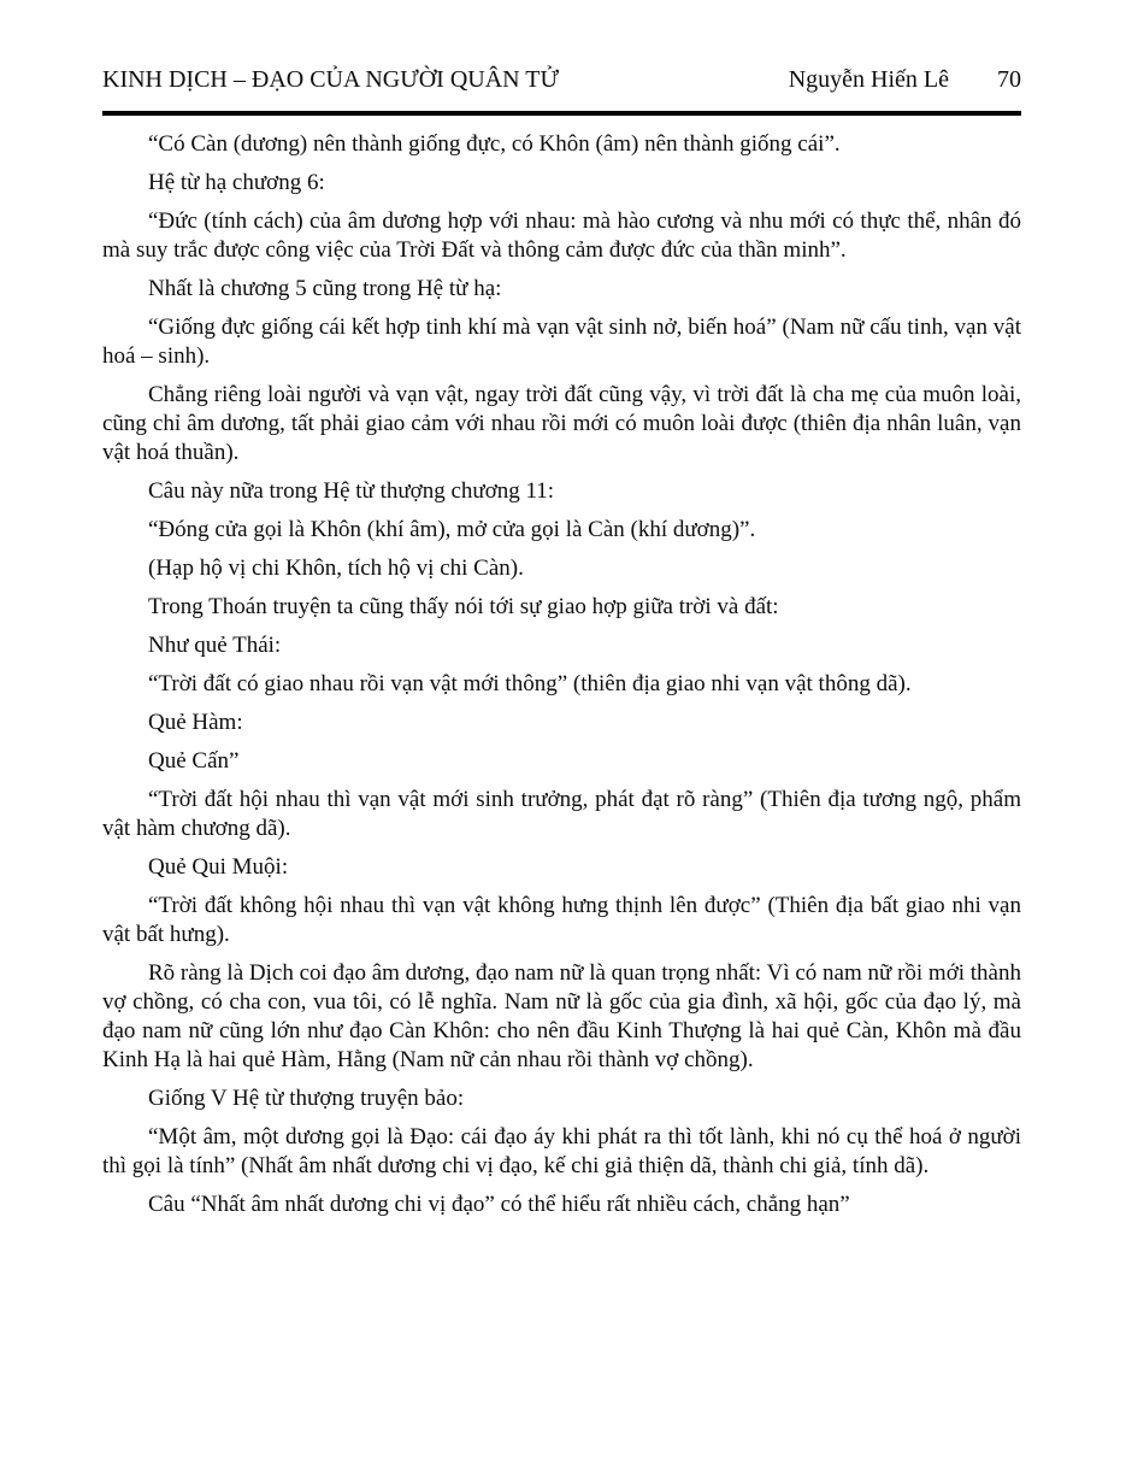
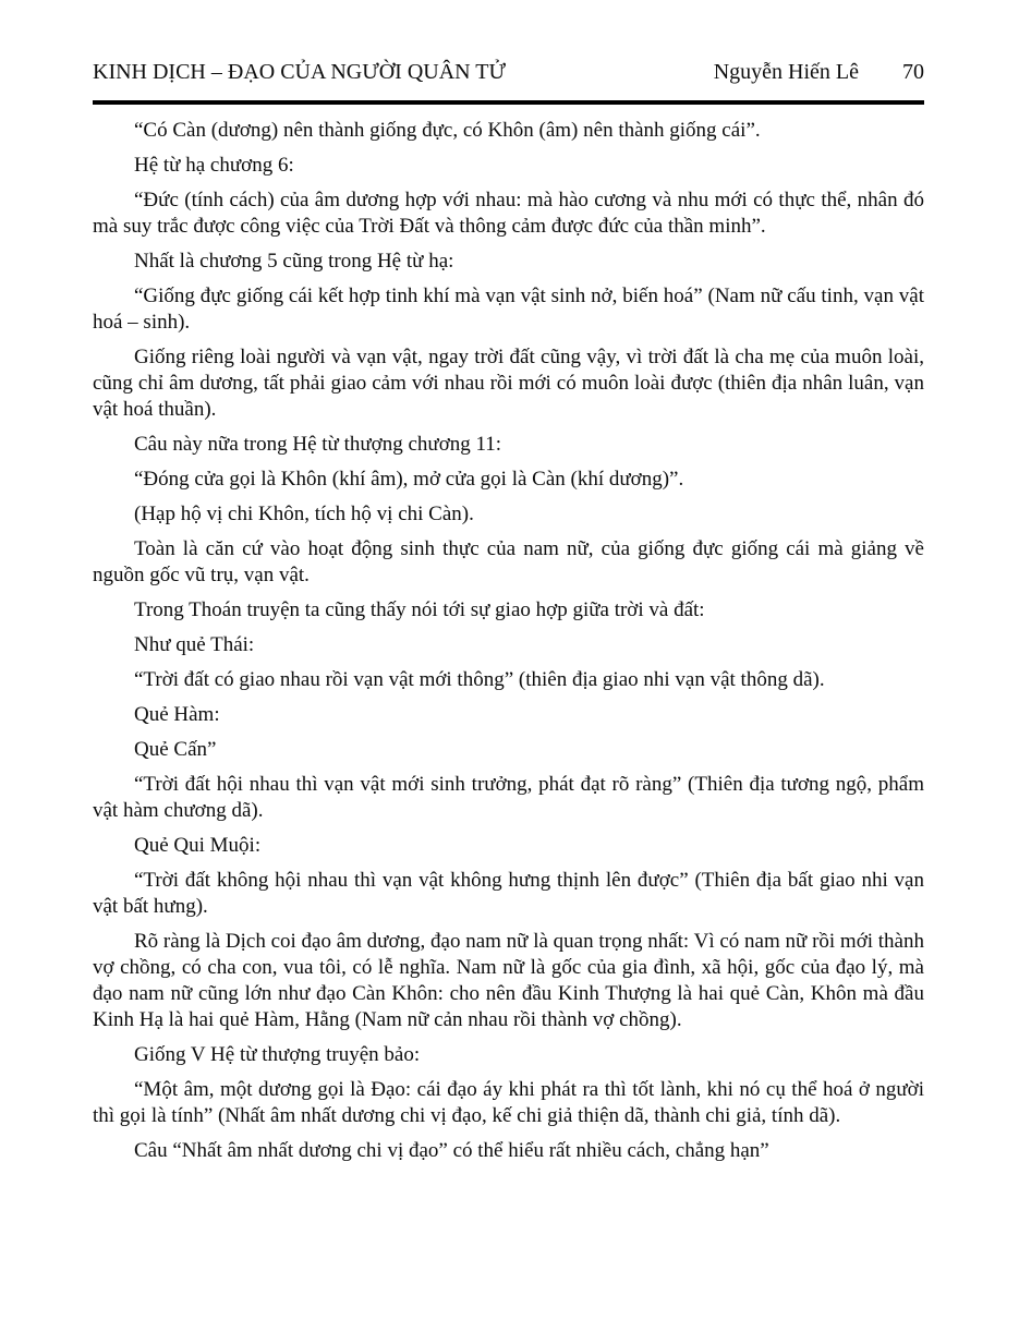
  KINH DỊCH – ĐẠO CỦA NGƯỜI QUÂN TỬ
  Nguyễn Hiến Lê
  70
  “Có Càn (dương) nên thành giống đực, có Khôn (âm) nên thành giống cái”.
  Hệ từ hạ chương 6:
  “Đức (tính cách) của âm dương hợp với nhau: mà hào cương và nhu mới có thực thể, nhân đó mà suy trắc được công việc của Trời Đất và thông cảm được đức của thần minh”.
  Nhất là chương 5 cũng trong Hệ từ hạ:
  “Giống đực giống cái kết hợp tinh khí mà vạn vật sinh nở, biến hoá” (Nam nữ cấu tinh, vạn vật hoá – sinh).
- Chẳng riêng loài người và vạn vật, ngay trời đất cũng vậy, vì trời đất là cha mẹ của muôn loài, cũng chỉ âm dương, tất phải giao cảm với nhau rồi mới có muôn loài được (thiên địa nhân luân, vạn vật hoá thuần).
+ Giống riêng loài người và vạn vật, ngay trời đất cũng vậy, vì trời đất là cha mẹ của muôn loài, cũng chỉ âm dương, tất phải giao cảm với nhau rồi mới có muôn loài được (thiên địa nhân luân, vạn vật hoá thuần).
  Câu này nữa trong Hệ từ thượng chương 11:
  “Đóng cửa gọi là Khôn (khí âm), mở cửa gọi là Càn (khí dương)”.
  (Hạp hộ vị chi Khôn, tích hộ vị chi Càn).
+ Toàn là căn cứ vào hoạt động sinh thực của nam nữ, của giống đực giống cái mà giảng về nguồn gốc vũ trụ, vạn vật.
  Trong Thoán truyện ta cũng thấy nói tới sự giao hợp giữa trời và đất:
  Như quẻ Thái:
  “Trời đất có giao nhau rồi vạn vật mới thông” (thiên địa giao nhi vạn vật thông dã).
  Quẻ Hàm:
  Quẻ Cấn”
  “Trời đất hội nhau thì vạn vật mới sinh trưởng, phát đạt rõ ràng” (Thiên địa tương ngộ, phẩm vật hàm chương dã).
  Quẻ Qui Muội:
  “Trời đất không hội nhau thì vạn vật không hưng thịnh lên được” (Thiên địa bất giao nhi vạn vật bất hưng).
  Rõ ràng là Dịch coi đạo âm dương, đạo nam nữ là quan trọng nhất: Vì có nam nữ rồi mới thành vợ chồng, có cha con, vua tôi, có lễ nghĩa. Nam nữ là gốc của gia đình, xã hội, gốc của đạo lý, mà đạo nam nữ cũng lớn như đạo Càn Khôn: cho nên đầu Kinh Thượng là hai quẻ Càn, Khôn mà đầu Kinh Hạ là hai quẻ Hàm, Hằng (Nam nữ cản nhau rồi thành vợ chồng).
  Giống V Hệ từ thượng truyện bảo:
  “Một âm, một dương gọi là Đạo: cái đạo áy khi phát ra thì tốt lành, khi nó cụ thể hoá ở người thì gọi là tính” (Nhất âm nhất dương chi vị đạo, kế chi giả thiện dã, thành chi giả, tính dã).
  Câu “Nhất âm nhất dương chi vị đạo” có thể hiểu rất nhiều cách, chẳng hạn”
